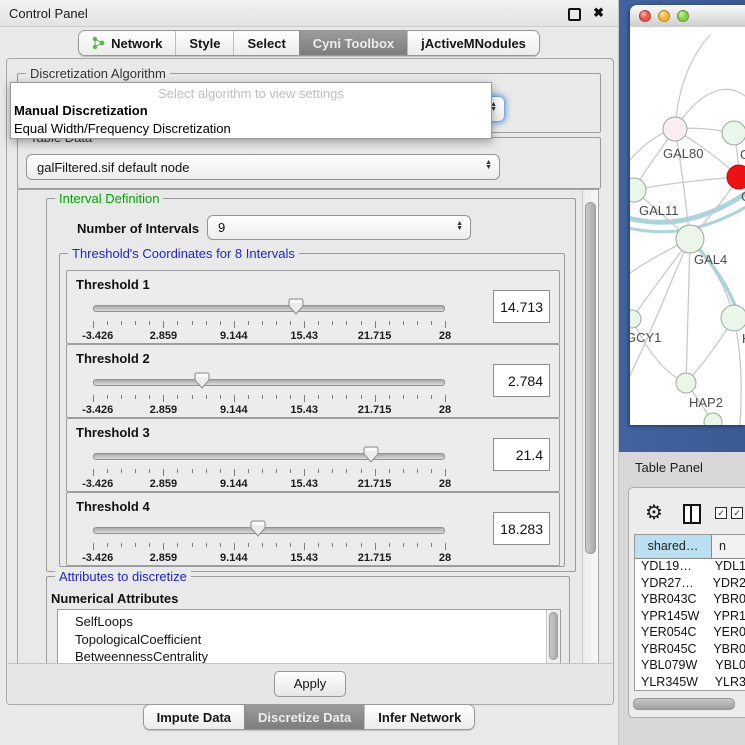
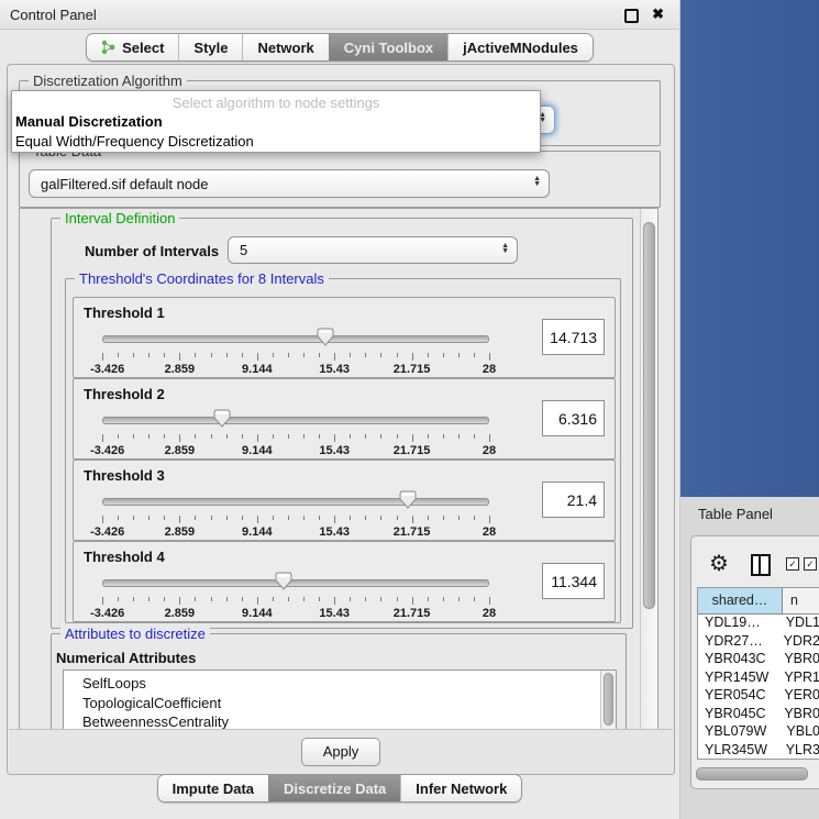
  Control Panel
  ✖
- Network
+ Select
  Style
- Select
+ Network
  Cyni Toolbox
  jActiveMNodules
  Discretization Algorithm
  galFiltered.sif default node
  Interval Definition
  Number of Intervals
- 9
+ 5
  Threshold's Coordinates for 8 Intervals
  Threshold 1
  -3.426
  2.859
  9.144
  15.43
  21.715
  28
  14.713
  Threshold 2
  -3.426
  2.859
  9.144
  15.43
  21.715
  28
- 2.784
+ 6.316
  Threshold 3
  -3.426
  2.859
  9.144
  15.43
  21.715
  28
  21.4
  Threshold 4
  -3.426
  2.859
  9.144
  15.43
  21.715
  28
- 18.283
+ 11.344
  Attributes to discretize
  Numerical Attributes
  SelfLoops
  TopologicalCoefficient
  BetweennessCentrality
  Apply
- Select algorithm to view settings
+ Select algorithm to node settings
  Manual Discretization
  Equal Width/Frequency Discretization
  Impute Data
  Discretize Data
  Infer Network
- GAL80
- GAL11
- GAL4
- GCY1
- HAP2
  Table Panel
  ⚙
  ✓
  ✓
  shared…
  n
  YDL19…
  YDL1
  YDR27…
  YDR2
  YBR043C
  YBR0
  YPR145W
  YPR1
  YER054C
  YER0
  YBR045C
  YBR0
  YBL079W
  YBL0
  YLR345W
  YLR3
